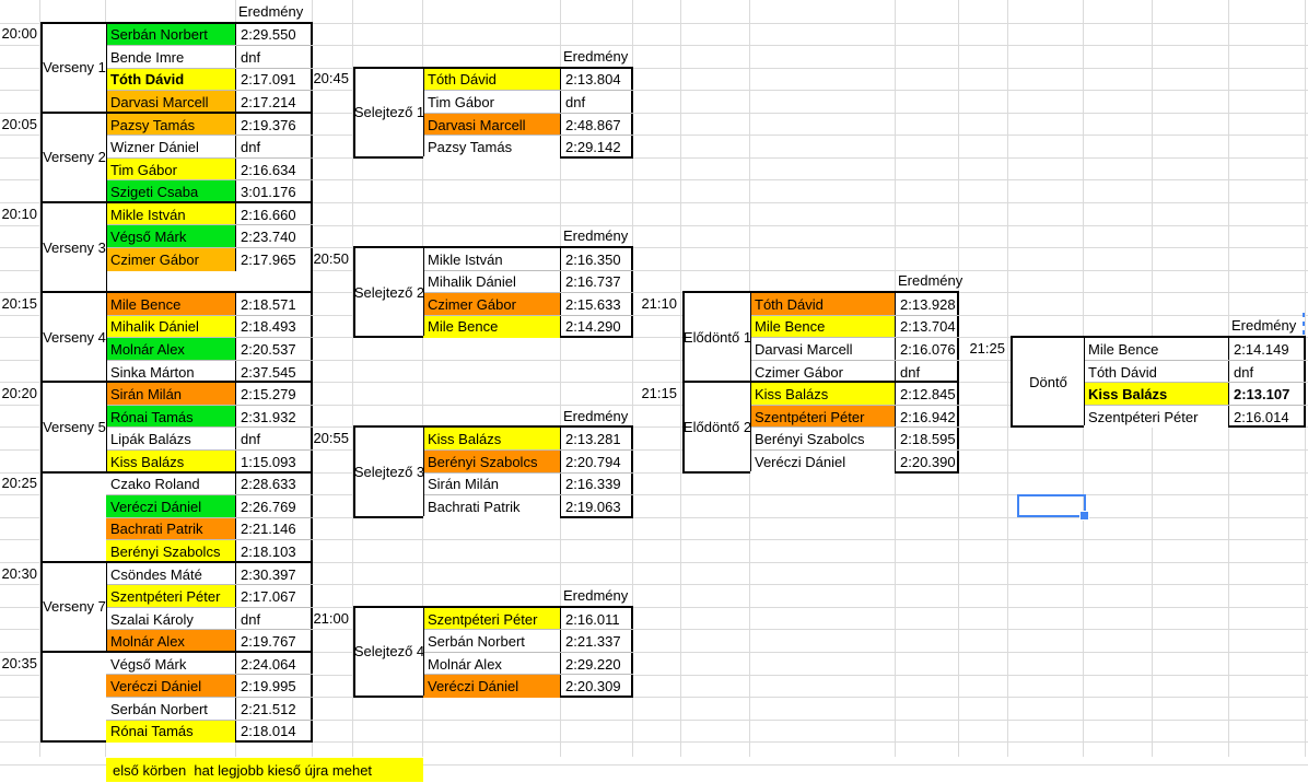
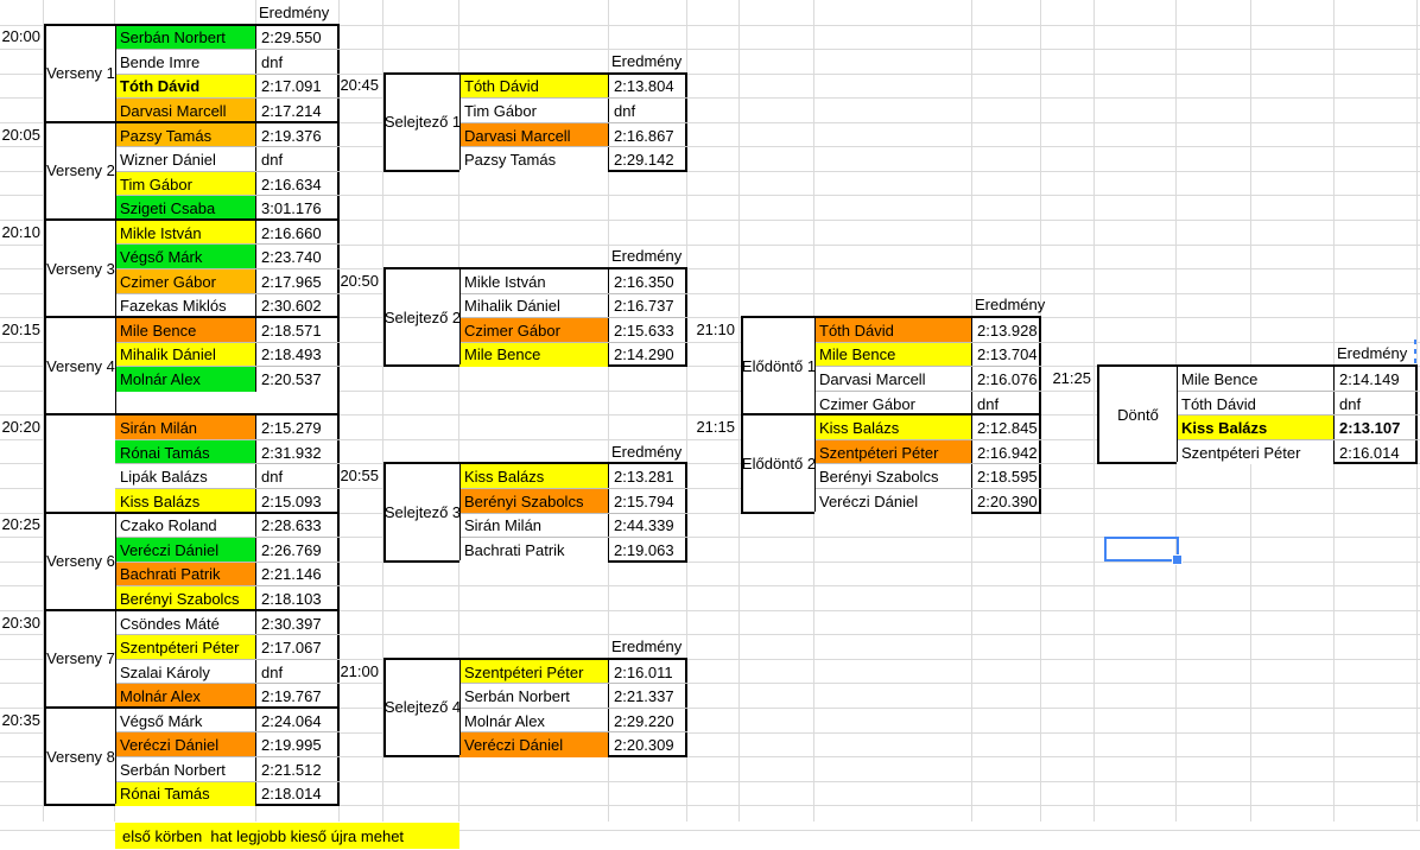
  első körben hat legjobb kieső újra mehet
  Eredmény
  20:00
  Verseny 1
  Serbán Norbert
  2:29.550
  Bende Imre
  dnf
  Tóth Dávid
  2:17.091
  Darvasi Marcell
  2:17.214
  20:05
  Verseny 2
  Pazsy Tamás
  2:19.376
  Wizner Dániel
  dnf
  Tim Gábor
  2:16.634
  Szigeti Csaba
  3:01.176
  20:10
  Verseny 3
  Mikle István
  2:16.660
  Végső Márk
  2:23.740
  Czimer Gábor
  2:17.965
+ Fazekas Miklós
+ 2:30.602
  20:15
  Verseny 4
  Mile Bence
  2:18.571
  Mihalik Dániel
  2:18.493
  Molnár Alex
  2:20.537
- Sinka Márton
- 2:37.545
  20:20
- Verseny 5
  Sirán Milán
  2:15.279
  Rónai Tamás
  2:31.932
  Lipák Balázs
  dnf
  Kiss Balázs
- 1:15.093
+ 2:15.093
  20:25
+ Verseny 6
  Czako Roland
  2:28.633
  Veréczi Dániel
  2:26.769
  Bachrati Patrik
  2:21.146
  Berényi Szabolcs
  2:18.103
  20:30
  Verseny 7
  Csöndes Máté
  2:30.397
  Szentpéteri Péter
  2:17.067
  Szalai Károly
  dnf
  Molnár Alex
  2:19.767
  20:35
+ Verseny 8
  Végső Márk
  2:24.064
  Veréczi Dániel
  2:19.995
  Serbán Norbert
  2:21.512
  Rónai Tamás
  2:18.014
  Eredmény
  Eredmény
  Eredmény
  Eredmény
  20:45
  Selejtező 1
  Tóth Dávid
  2:13.804
  Tim Gábor
  dnf
  Darvasi Marcell
- 2:48.867
+ 2:16.867
  Pazsy Tamás
  2:29.142
  20:50
  Selejtező 2
  Mikle István
  2:16.350
  Mihalik Dániel
  2:16.737
  Czimer Gábor
  2:15.633
  Mile Bence
  2:14.290
  20:55
  Selejtező 3
  Kiss Balázs
  2:13.281
  Berényi Szabolcs
- 2:20.794
+ 2:15.794
  Sirán Milán
- 2:16.339
+ 2:44.339
  Bachrati Patrik
  2:19.063
  21:00
  Selejtező 4
  Szentpéteri Péter
  2:16.011
  Serbán Norbert
  2:21.337
  Molnár Alex
  2:29.220
  Veréczi Dániel
  2:20.309
  Eredmény
  21:10
  Elődöntő 1
  Tóth Dávid
  2:13.928
  Mile Bence
  2:13.704
  Darvasi Marcell
  2:16.076
  Czimer Gábor
  dnf
  21:15
  Elődöntő 2
  Kiss Balázs
  2:12.845
  Szentpéteri Péter
  2:16.942
  Berényi Szabolcs
  2:18.595
  Veréczi Dániel
  2:20.390
  Eredmény
  21:25
  Döntő
  Mile Bence
  2:14.149
  Tóth Dávid
  dnf
  Kiss Balázs
  2:13.107
  Szentpéteri Péter
  2:16.014
